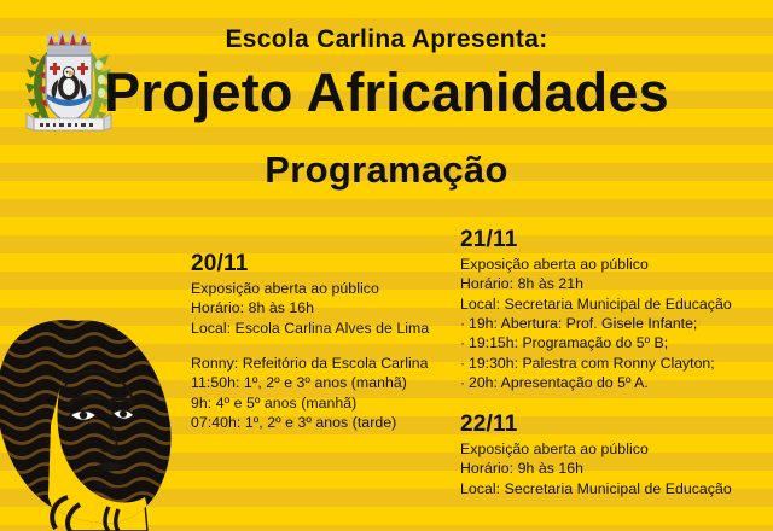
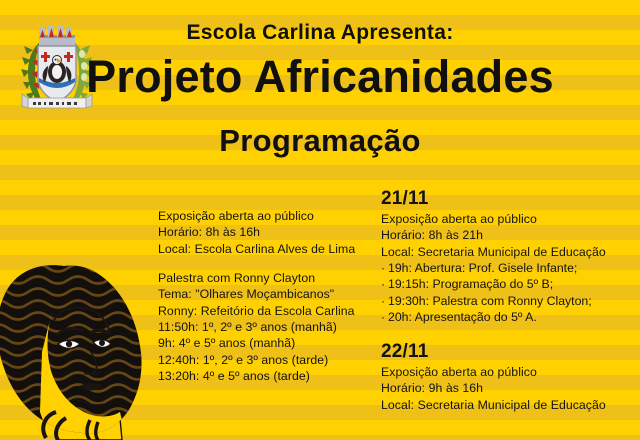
  Escola Carlina Apresenta:
  Projeto Africanidades
  Programação
- 20/11
  Exposição aberta ao público
  Horário: 8h às 16h
  Local: Escola Carlina Alves de Lima
+ Palestra com Ronny Clayton
+ Tema: "Olhares Moçambicanos"
  Ronny: Refeitório da Escola Carlina
  11:50h: 1º, 2º e 3º anos (manhã)
  9h: 4º e 5º anos (manhã)
- 07:40h: 1º, 2º e 3º anos (tarde)
+ 12:40h: 1º, 2º e 3º anos (tarde)
+ 13:20h: 4º e 5º anos (tarde)
  21/11
  Exposição aberta ao público
  Horário: 8h às 21h
  Local: Secretaria Municipal de Educação
  · 19h: Abertura: Prof. Gisele Infante;
  · 19:15h: Programação do 5º B;
  · 19:30h: Palestra com Ronny Clayton;
  · 20h: Apresentação do 5º A.
  22/11
  Exposição aberta ao público
  Horário: 9h às 16h
  Local: Secretaria Municipal de Educação
